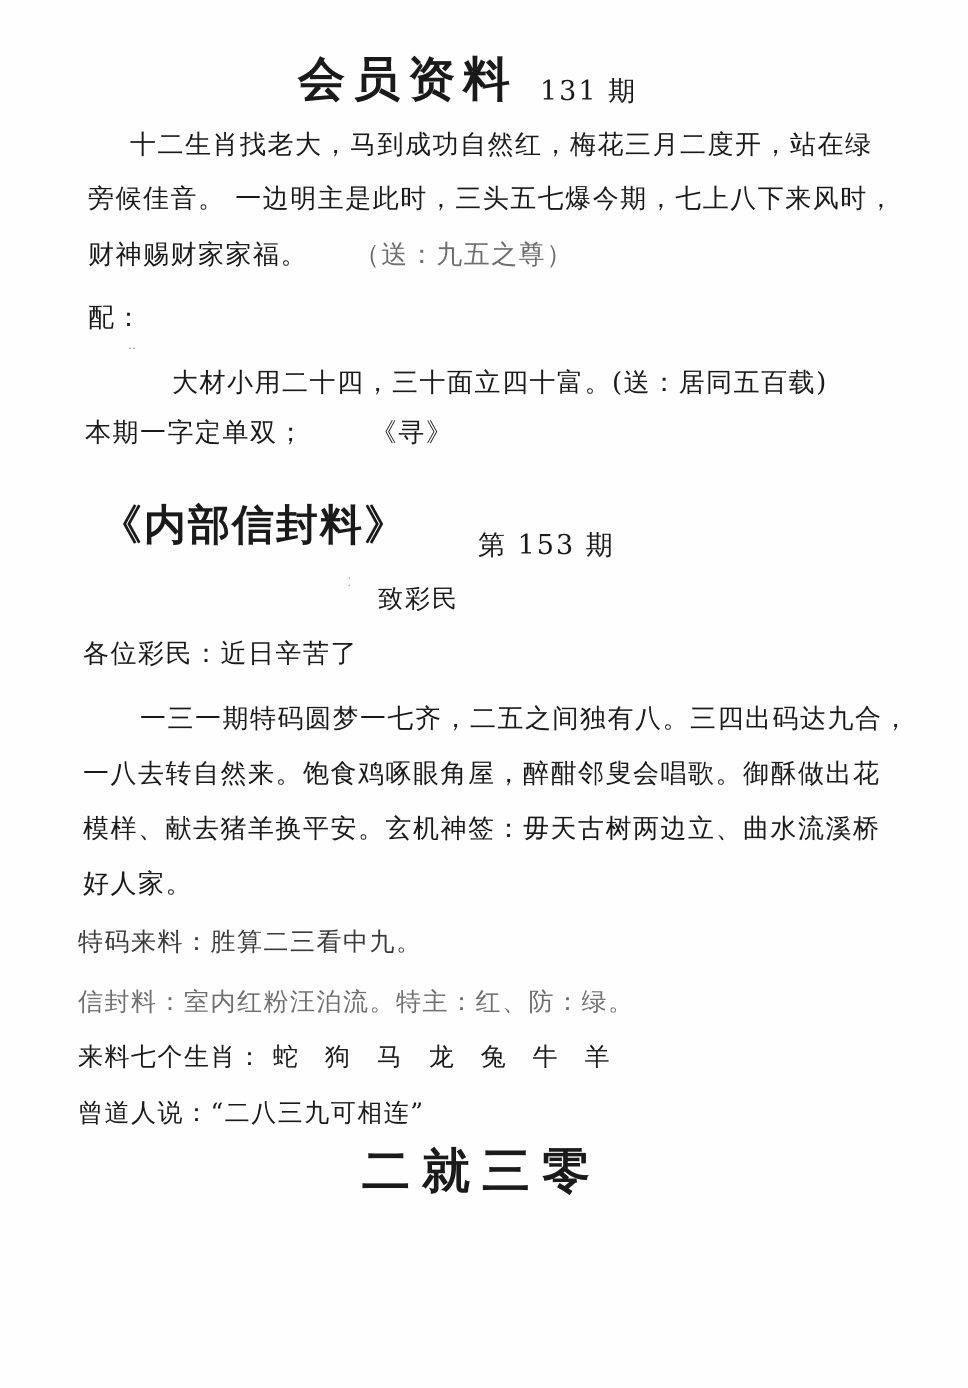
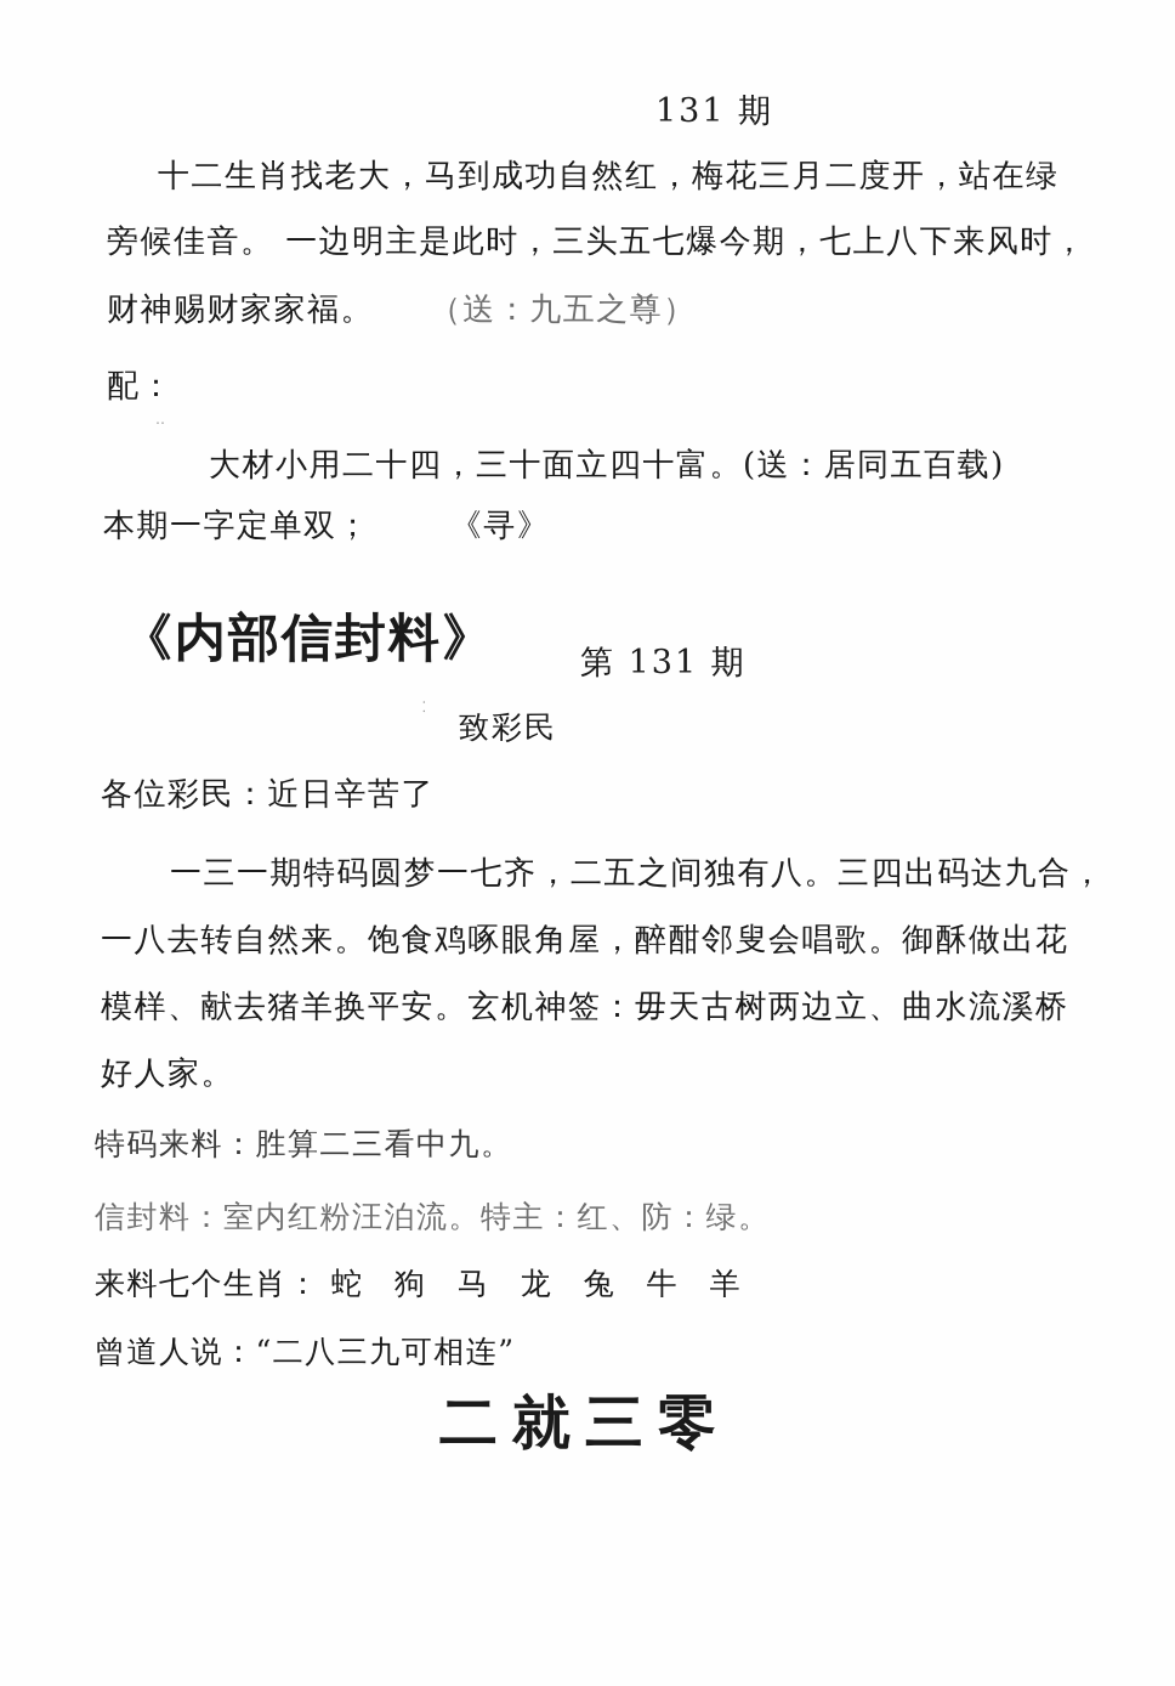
- 会员资料
  131 期
  十二生肖找老大，马到成功自然红，梅花三月二度开，站在绿
  旁候佳音。 一边明主是此时，三头五七爆今期，七上八下来风时，
  财神赐财家家福。 （送：九五之尊）
  配：
  ‥
  大材小用二十四，三十面立四十富。(送：居同五百载)
  本期一字定单双； 《寻》
  《内部信封料》
- 第 153 期
+ 第 131 期
  ⁚
  致彩民
  各位彩民：近日辛苦了
  一三一期特码圆梦一七齐，二五之间独有八。三四出码达九合，
  一八去转自然来。饱食鸡啄眼角屋，醉酣邻叟会唱歌。御酥做出花
  模样、献去猪羊换平安。玄机神签：毋天古树两边立、曲水流溪桥
  好人家。
  特码来料：胜算二三看中九。
  信封料：室内红粉汪泊流。特主：红、防：绿。
  来料七个生肖： 蛇 狗 马 龙 兔 牛 羊
  曾道人说：“二八三九可相连”
  二就三零
